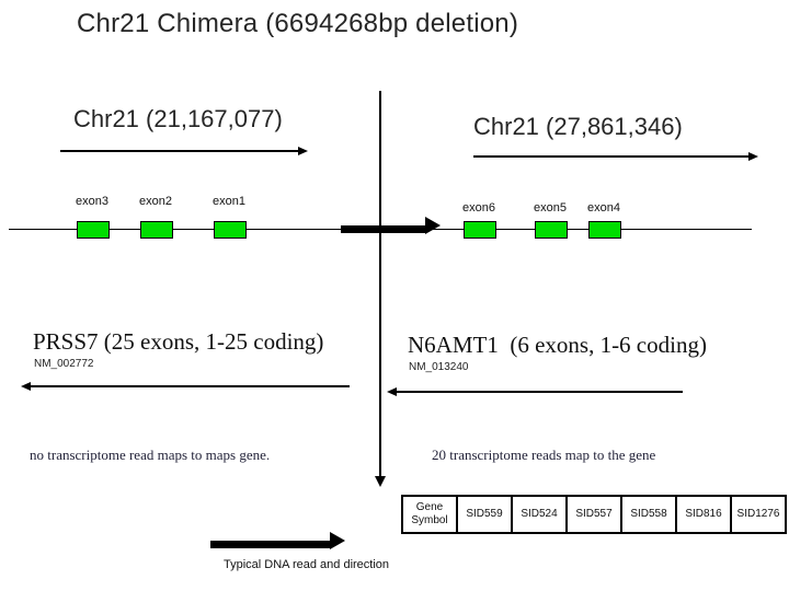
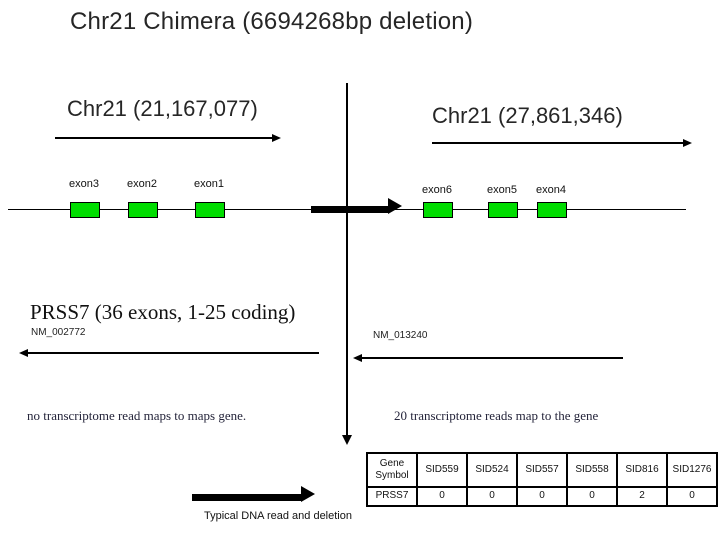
  Chr21 Chimera (6694268bp deletion)
  Chr21 (21,167,077)
  Chr21 (27,861,346)
  exon3
  exon2
  exon1
  exon6
  exon5
  exon4
- PRSS7 (25 exons, 1-25 coding)
+ PRSS7 (36 exons, 1-25 coding)
  NM_002772
- N6AMT1 (6 exons, 1-6 coding)
  NM_013240
  no transcriptome read maps to maps gene.
  20 transcriptome reads map to the gene
- Typical DNA read and direction
+ Typical DNA read and deletion
  Gene Symbol	SID559	SID524	SID557	SID558	SID816	SID1276
+ PRSS7	0	0	0	0	2	0
